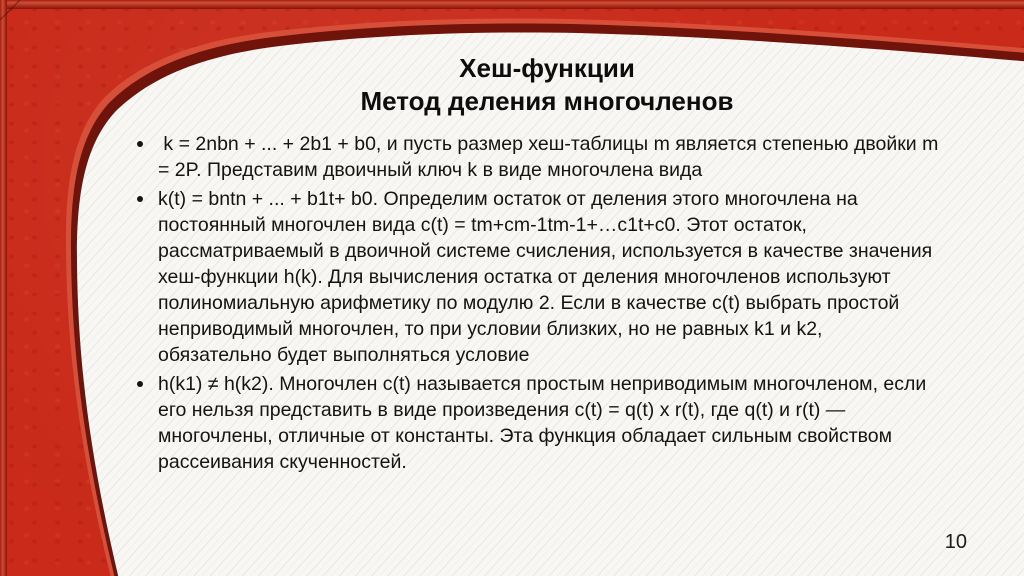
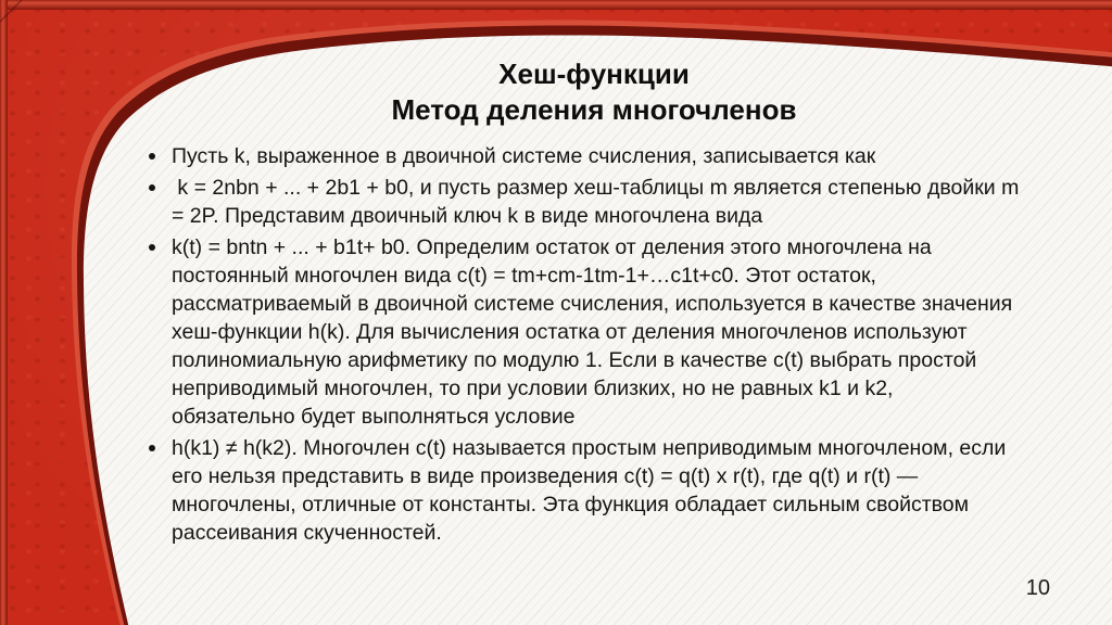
  Хеш-функции
  Метод деления многочленов
+ Пусть k, выраженное в двоичной системе счисления, записывается как
  k = 2nbn + ... + 2b1 + b0, и пусть размер хеш-таблицы m является степенью двойки m = 2P. Представим двоичный ключ k в виде многочлена вида
- k(t) = bntn + ... + b1t+ b0. Определим остаток от деления этого многочлена на постоянный многочлен вида c(t) = tm+cm-1tm-1+…c1t+c0. Этот остаток, рассматриваемый в двоичной системе счисления, используется в качестве значения хеш-функции h(k). Для вычисления остатка от деления многочленов используют полиномиальную арифметику по модулю 2. Если в качестве c(t) выбрать простой неприводимый многочлен, то при условии близких, но не равных k1 и k2, обязательно будет выполняться условие
+ k(t) = bntn + ... + b1t+ b0. Определим остаток от деления этого многочлена на постоянный многочлен вида c(t) = tm+cm-1tm-1+…c1t+c0. Этот остаток, рассматриваемый в двоичной системе счисления, используется в качестве значения хеш-функции h(k). Для вычисления остатка от деления многочленов используют полиномиальную арифметику по модулю 1. Если в качестве c(t) выбрать простой неприводимый многочлен, то при условии близких, но не равных k1 и k2, обязательно будет выполняться условие
  h(k1) ≠ h(k2). Многочлен c(t) называется простым неприводимым многочленом, если его нельзя представить в виде произведения c(t) = q(t) x r(t), где q(t) и r(t) — многочлены, отличные от константы. Эта функция обладает сильным свойством рассеивания скученностей.
  10
